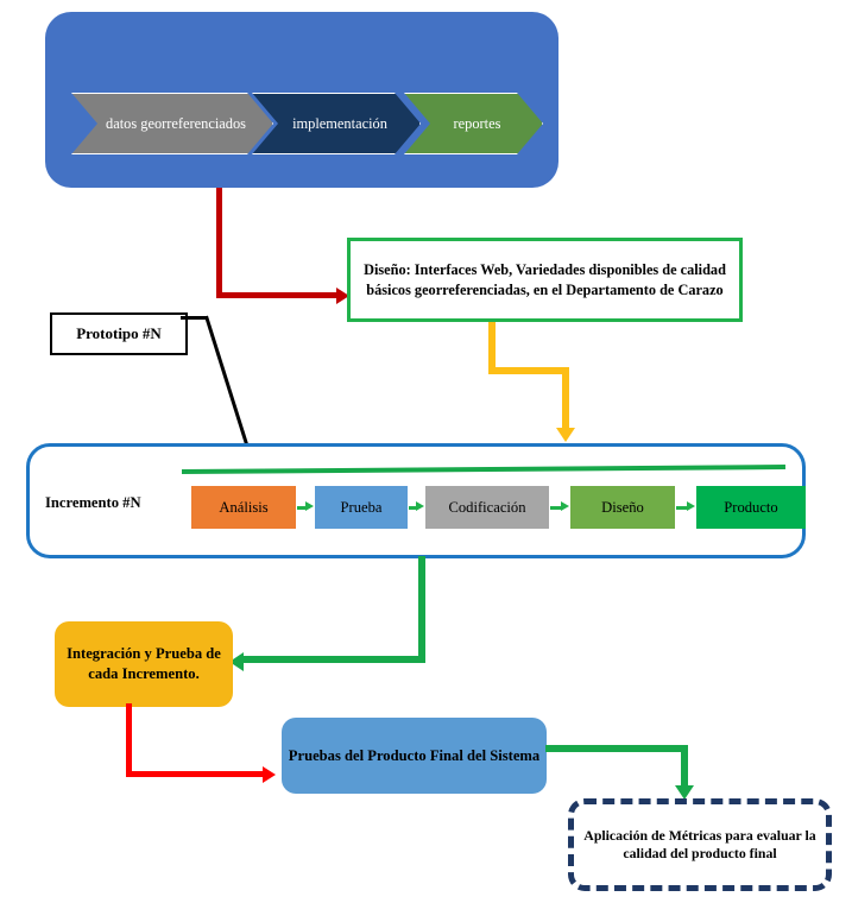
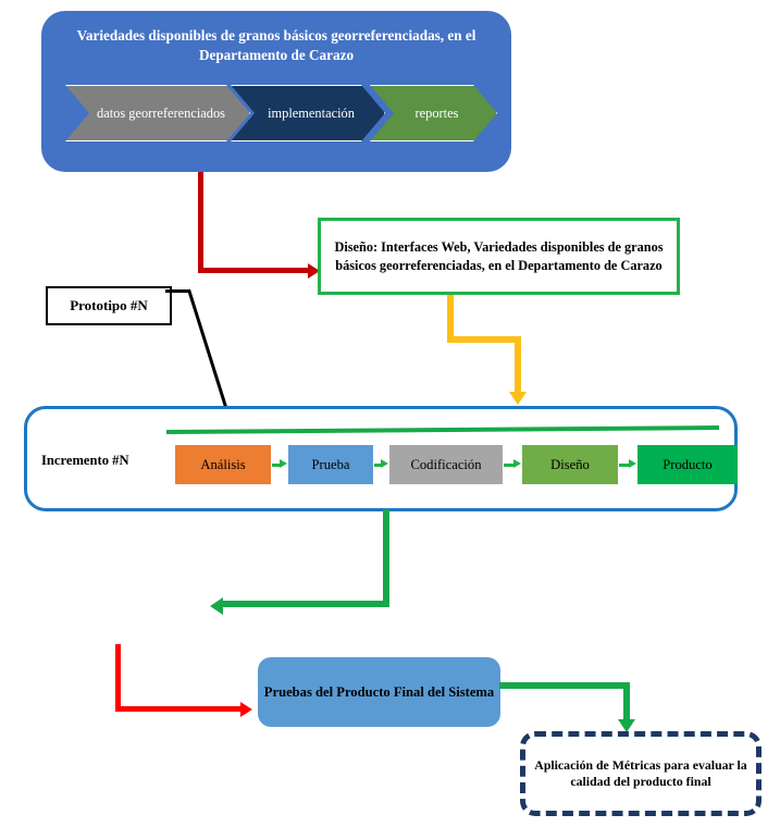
+ Variedades disponibles de granos básicos georreferenciadas, en el Departamento de Carazo
  datos georreferenciados
  implementación
  reportes
- Diseño: Interfaces Web, Variedades disponibles de calidad básicos georreferenciadas, en el Departamento de Carazo
+ Diseño: Interfaces Web, Variedades disponibles de granos básicos georreferenciadas, en el Departamento de Carazo
  Prototipo #N
  Incremento #N
  Análisis
  Prueba
  Codificación
  Diseño
  Producto
- Integración y Prueba de cada Incremento.
  Pruebas del Producto Final del Sistema
  Aplicación de Métricas para evaluar la calidad del producto final
